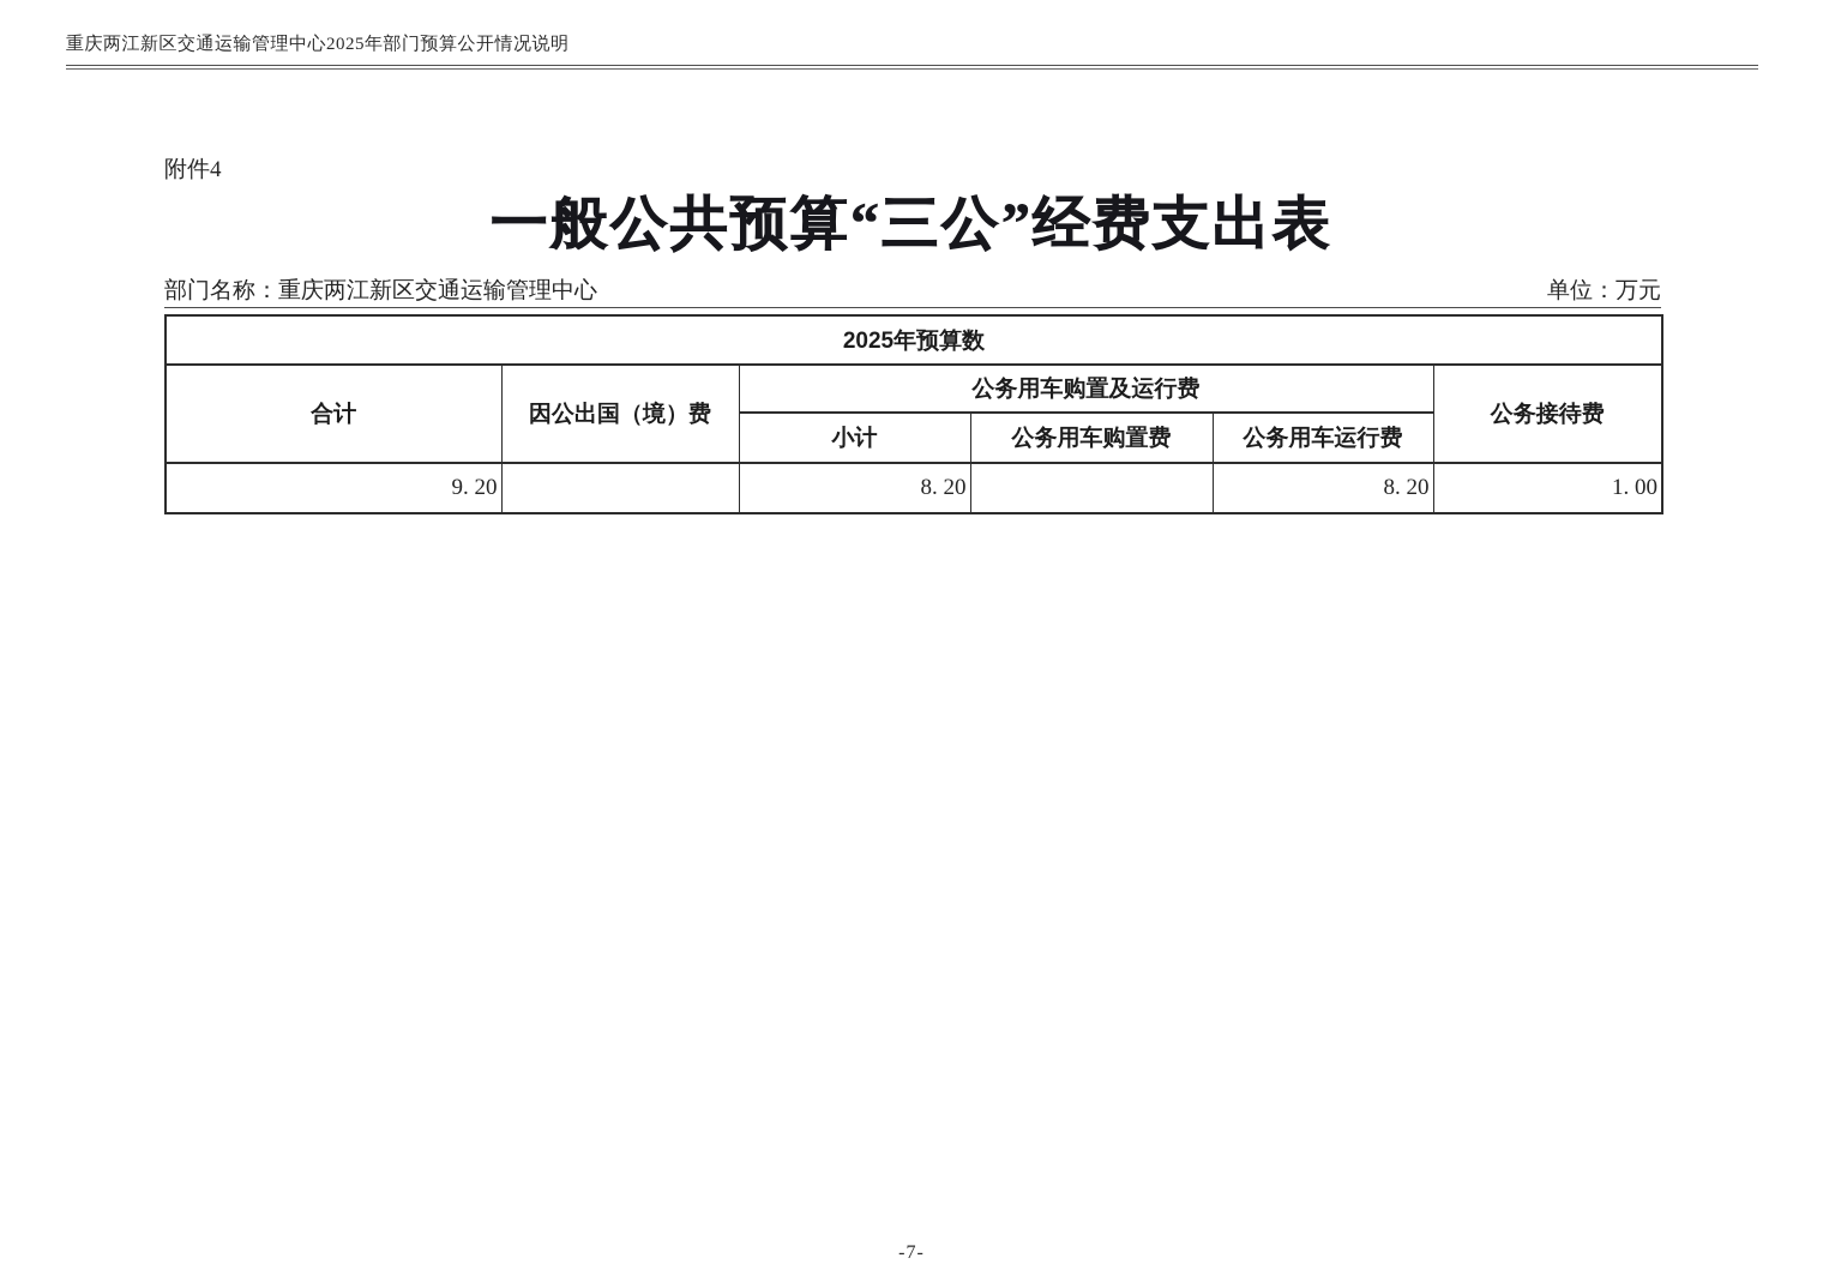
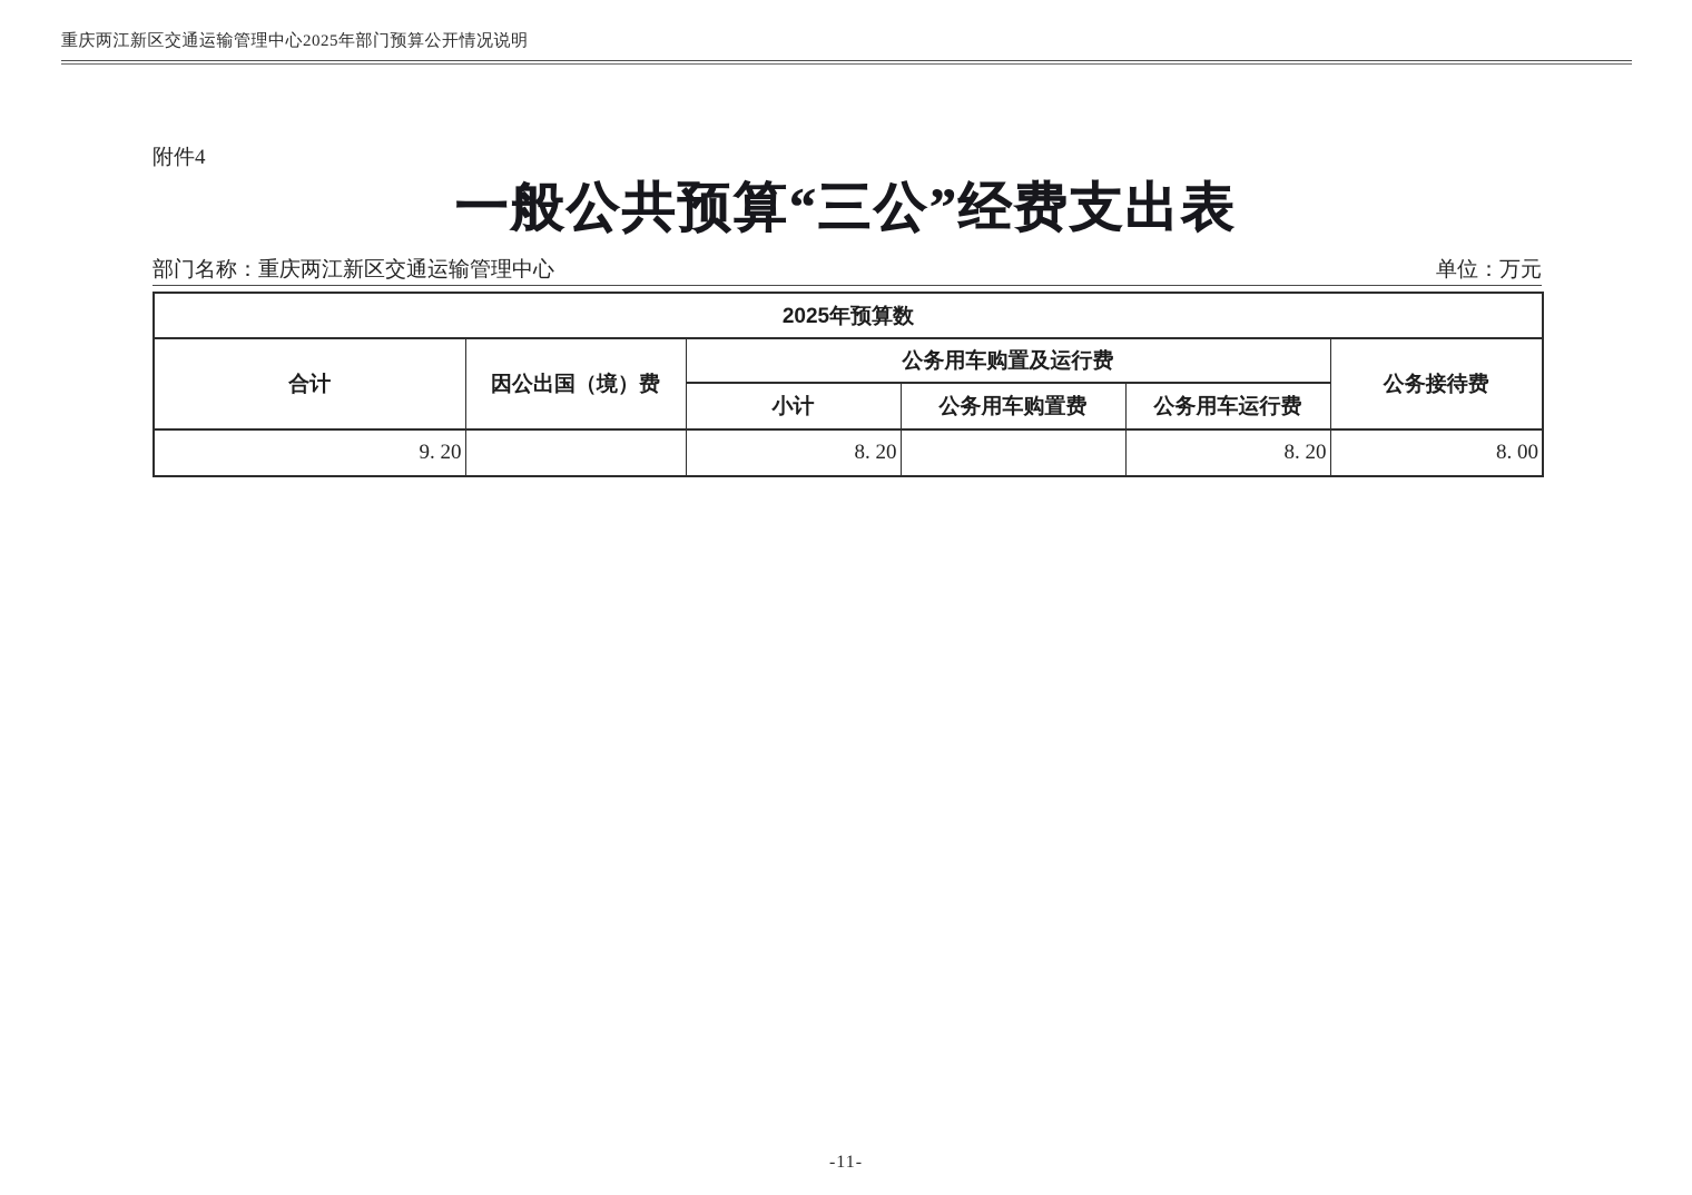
  重庆两江新区交通运输管理中心2025年部门预算公开情况说明
  附件4
  一般公共预算“三公”经费支出表
  部门名称：重庆两江新区交通运输管理中心
  单位：万元
  2025年预算数
  合计	因公出国（境）费	公务用车购置及运行费	公务接待费
  小计	公务用车购置费	公务用车运行费
- 9. 20		8. 20		8. 20	1. 00
+ 9. 20		8. 20		8. 20	8. 00
- -7-
+ -11-
